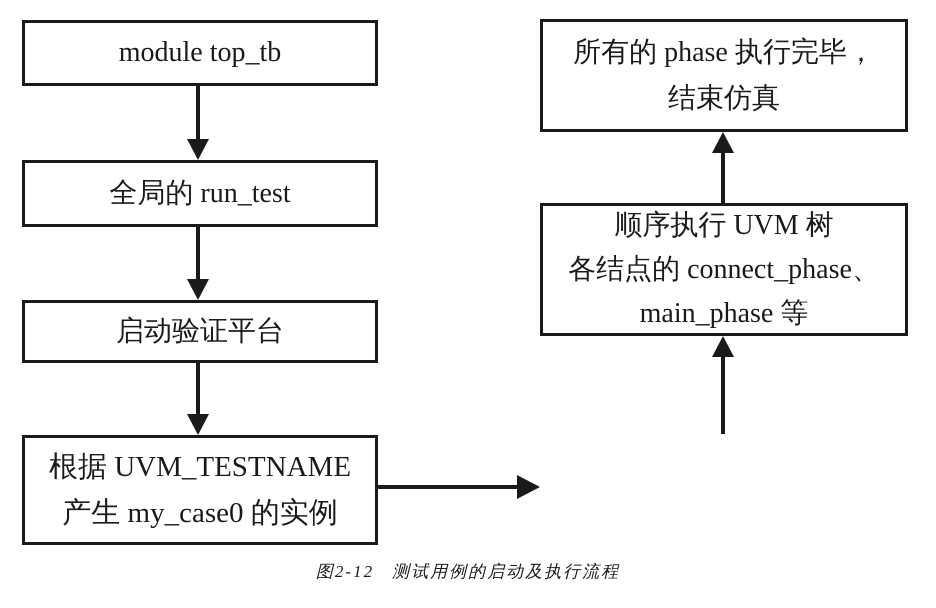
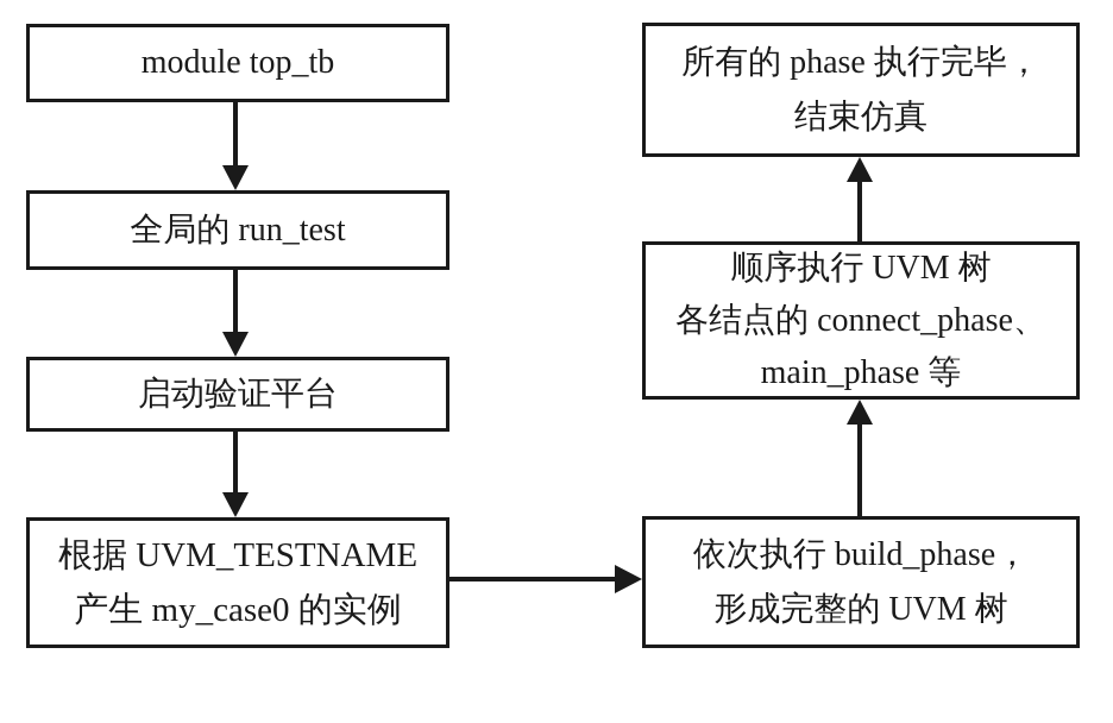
  module top_tb
  全局的 run_test
  启动验证平台
  根据 UVM_TESTNAME
  产生 my_case0 的实例
+ 依次执行 build_phase，
+ 形成完整的 UVM 树
  顺序执行 UVM 树
  各结点的 connect_phase、
  main_phase 等
  所有的 phase 执行完毕，
  结束仿真
- 图2-12
- 测试用例的启动及执行流程
